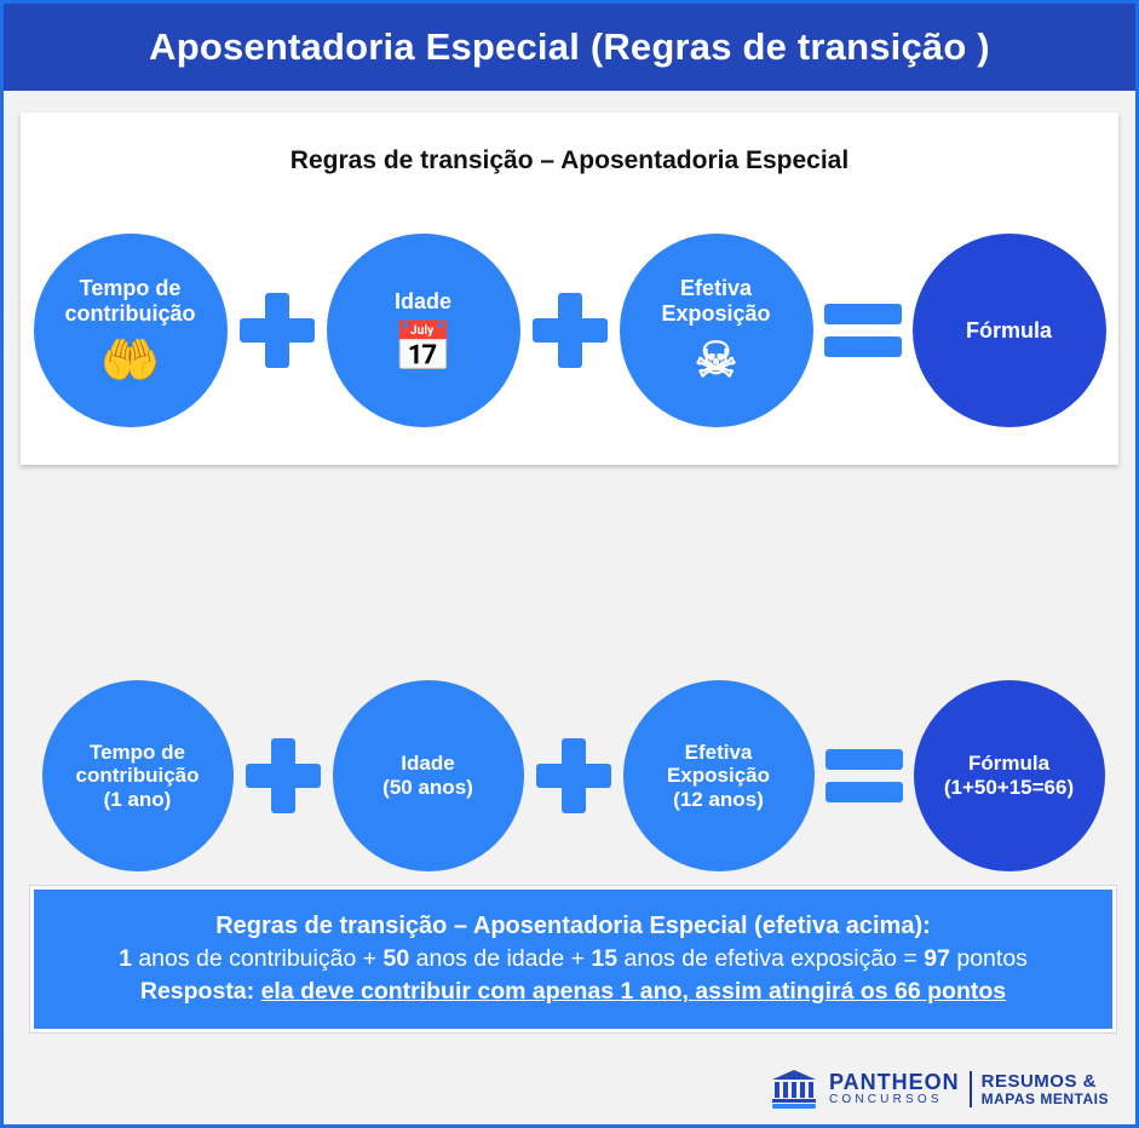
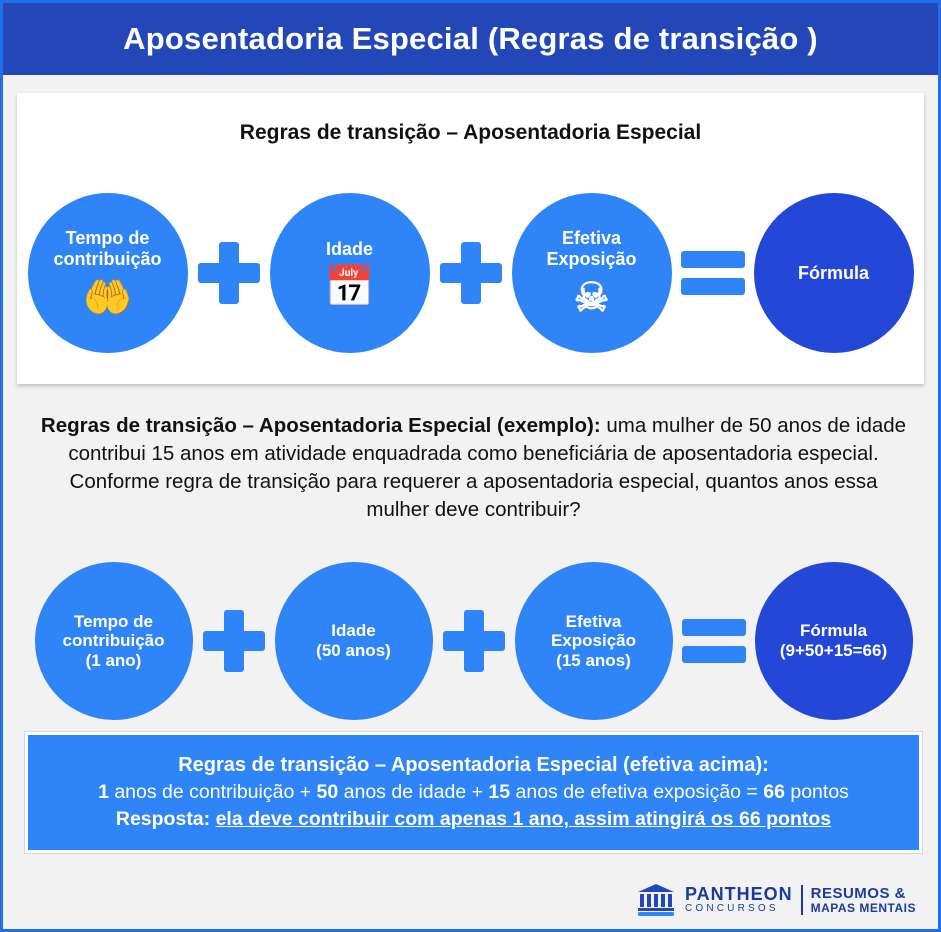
  Aposentadoria Especial (Regras de transição )
  Regras de transição – Aposentadoria Especial
  Tempo de contribuição
  🤲
  Idade
  📅
  Efetiva Exposição
  ☠
  Fórmula
+ Regras de transição – Aposentadoria Especial (exemplo): uma mulher de 50 anos de idade contribui 15 anos em atividade enquadrada como beneficiária de aposentadoria especial. Conforme regra de transição para requerer a aposentadoria especial, quantos anos essa mulher deve contribuir?
  Tempo de contribuição
  (1 ano)
  Idade
  (50 anos)
  Efetiva Exposição
- (12 anos)
+ (15 anos)
  Fórmula
- (1+50+15=66)
+ (9+50+15=66)
  Regras de transição – Aposentadoria Especial (efetiva acima):
- 1 anos de contribuição + 50 anos de idade + 15 anos de efetiva exposição = 97 pontos
+ 1 anos de contribuição + 50 anos de idade + 15 anos de efetiva exposição = 66 pontos
  Resposta: ela deve contribuir com apenas 1 ano, assim atingirá os 66 pontos
  PANTHEON
  CONCURSOS
  RESUMOS &
  MAPAS MENTAIS
